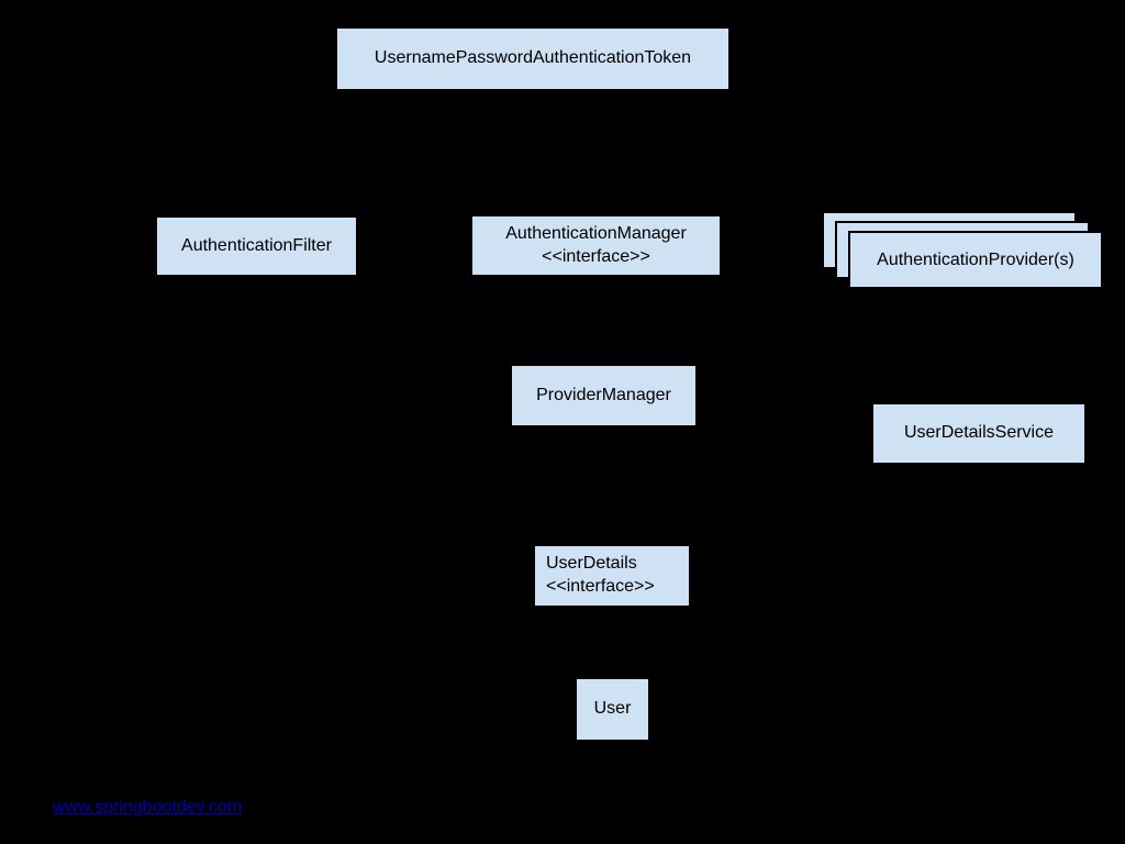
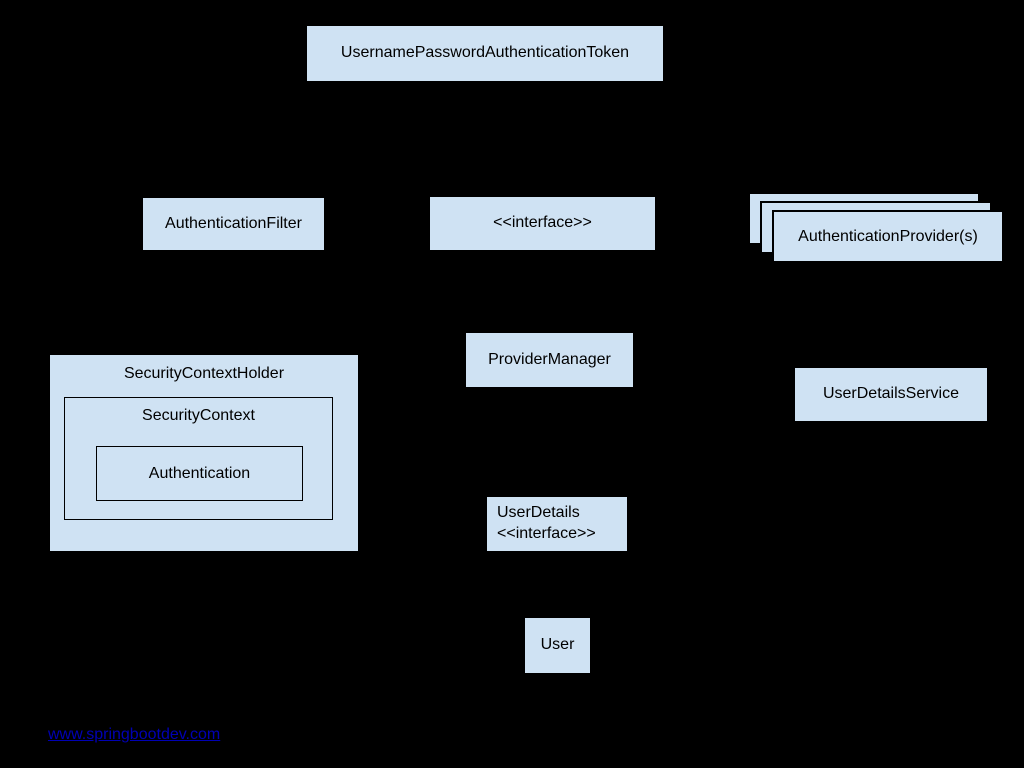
  UsernamePasswordAuthenticationToken
  AuthenticationFilter
- AuthenticationManager
  <<interface>>
  AuthenticationProvider(s)
  ProviderManager
  UserDetailsService
+ SecurityContextHolder
+ SecurityContext
+ Authentication
  UserDetails
  <<interface>>
  User
  www.springbootdev.com
